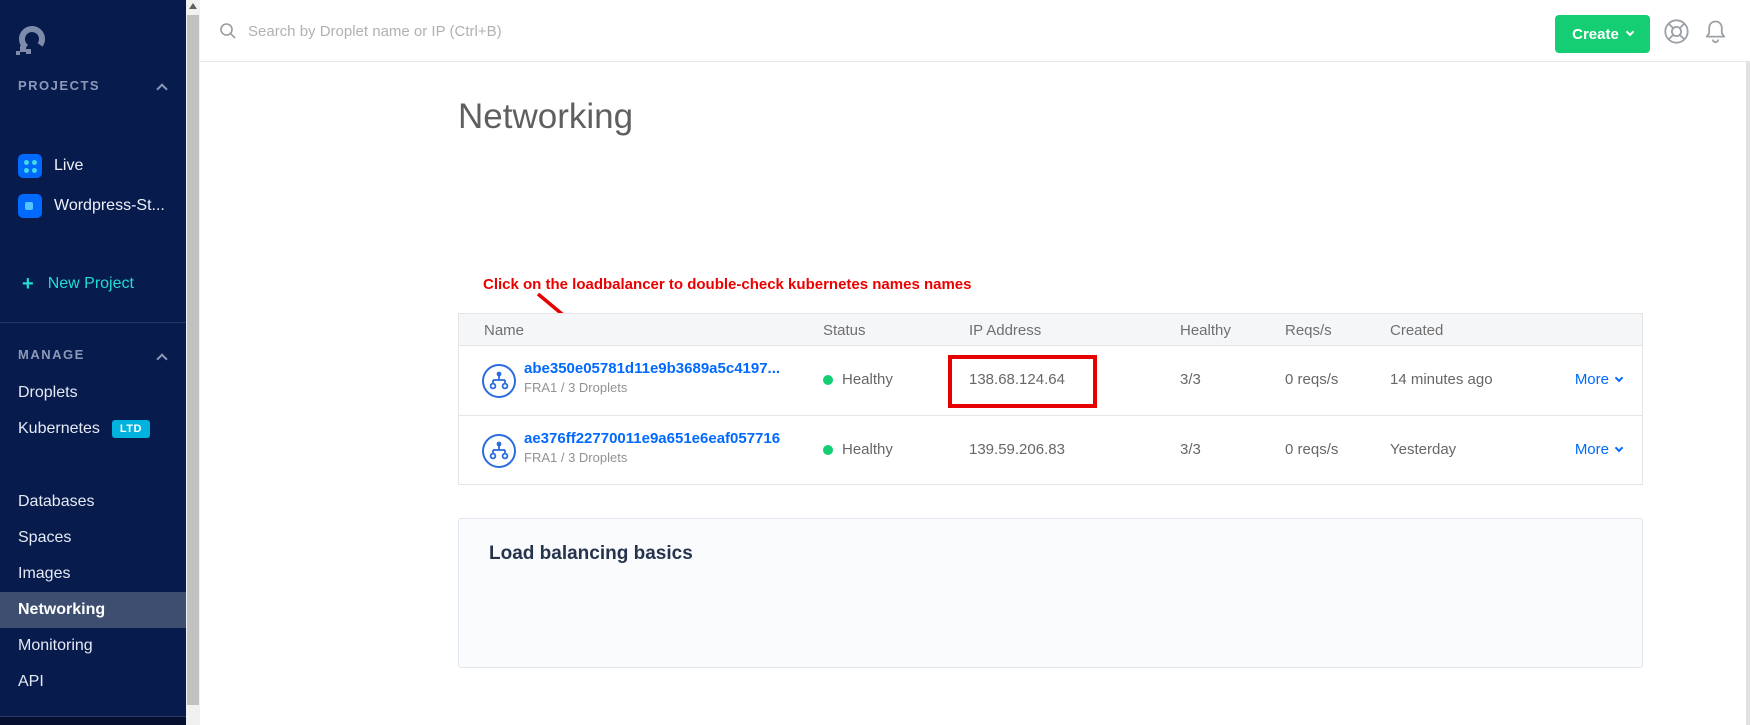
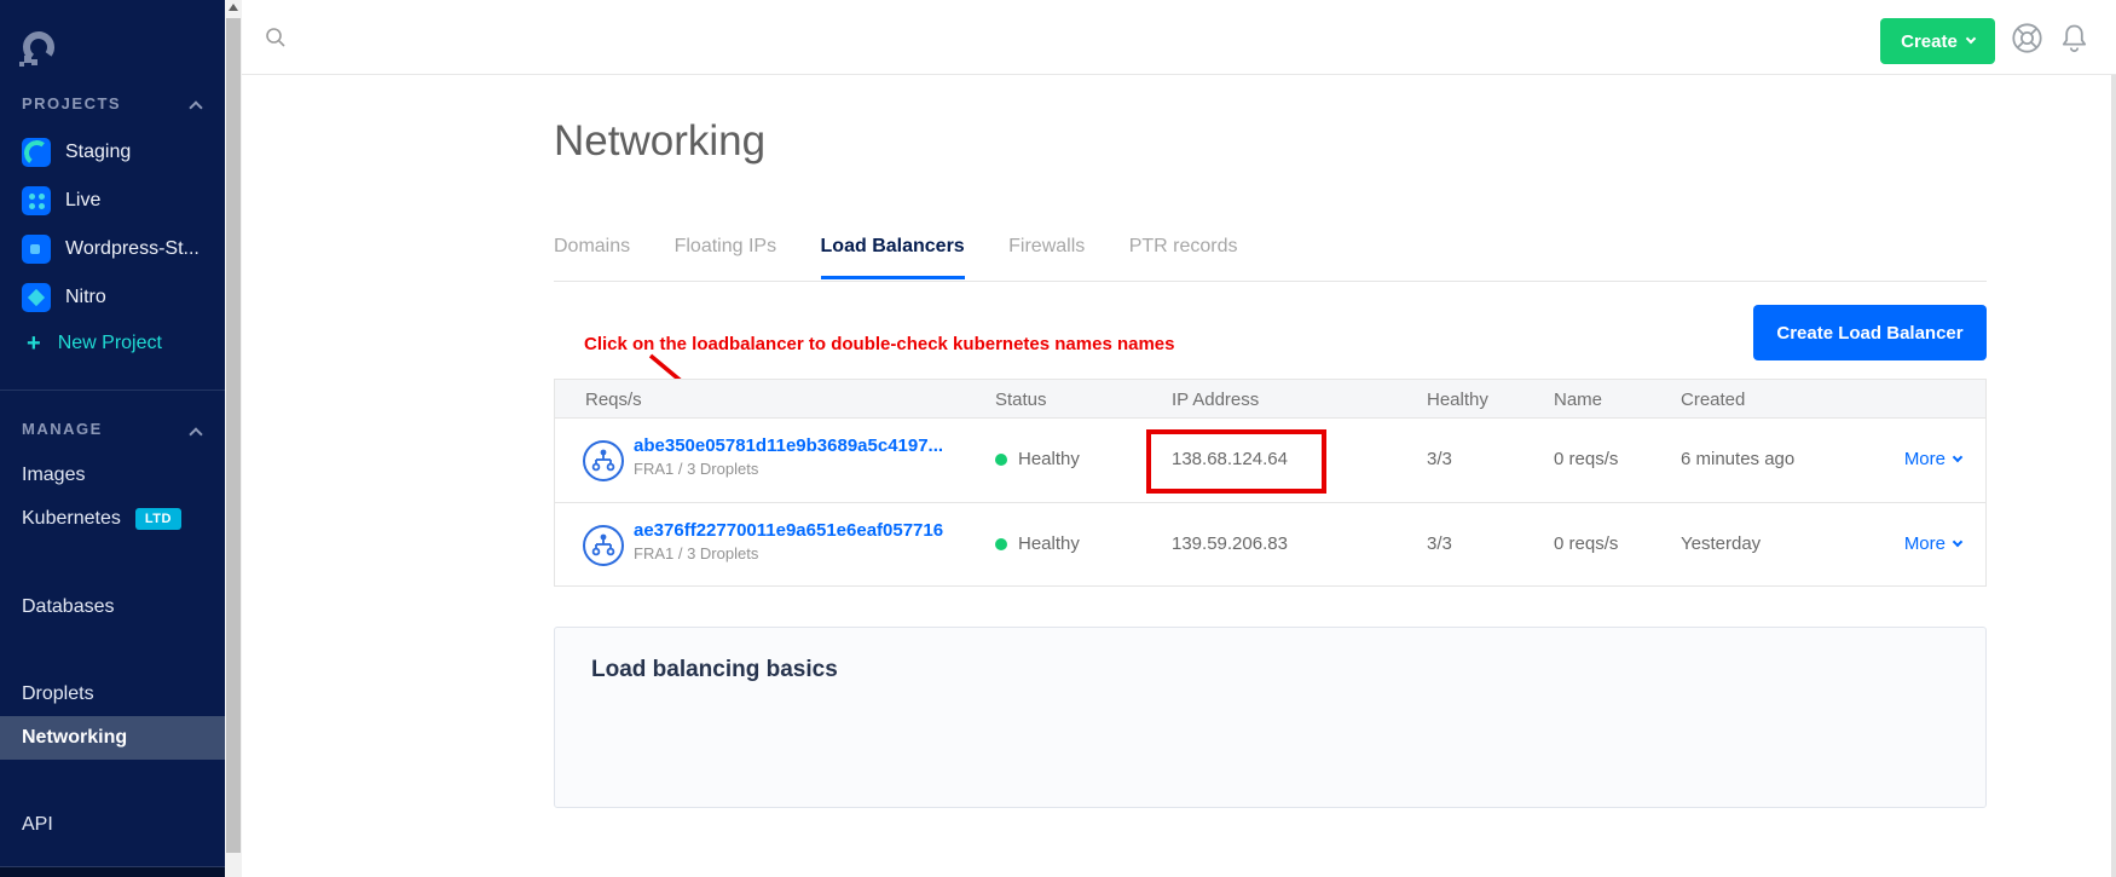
  PROJECTS
+ Staging
  Live
  Wordpress-St...
+ Nitro
  +
  New Project
  MANAGE
- Droplets
+ Images
  Kubernetes
  LTD
  Databases
- Spaces
- Images
+ Droplets
  Networking
- Monitoring
  API
- Search by Droplet name or IP (Ctrl+B)
  Create
  Networking
+ Domains Floating IPs Load Balancers Firewalls PTR records
  Click on the loadbalancer to double-check kubernetes names names
+ Create Load Balancer
- Name
+ Reqs/s
  Status
  IP Address
  Healthy
- Reqs/s
+ Name
  Created
  abe350e05781d11e9b3689a5c4197...
  FRA1 / 3 Droplets
  Healthy
  138.68.124.64
  3/3
  0 reqs/s
- 14 minutes ago
+ 6 minutes ago
  More
  ae376ff22770011e9a651e6eaf057716
  FRA1 / 3 Droplets
  Healthy
  139.59.206.83
  3/3
  0 reqs/s
  Yesterday
  More
  Load balancing basics
